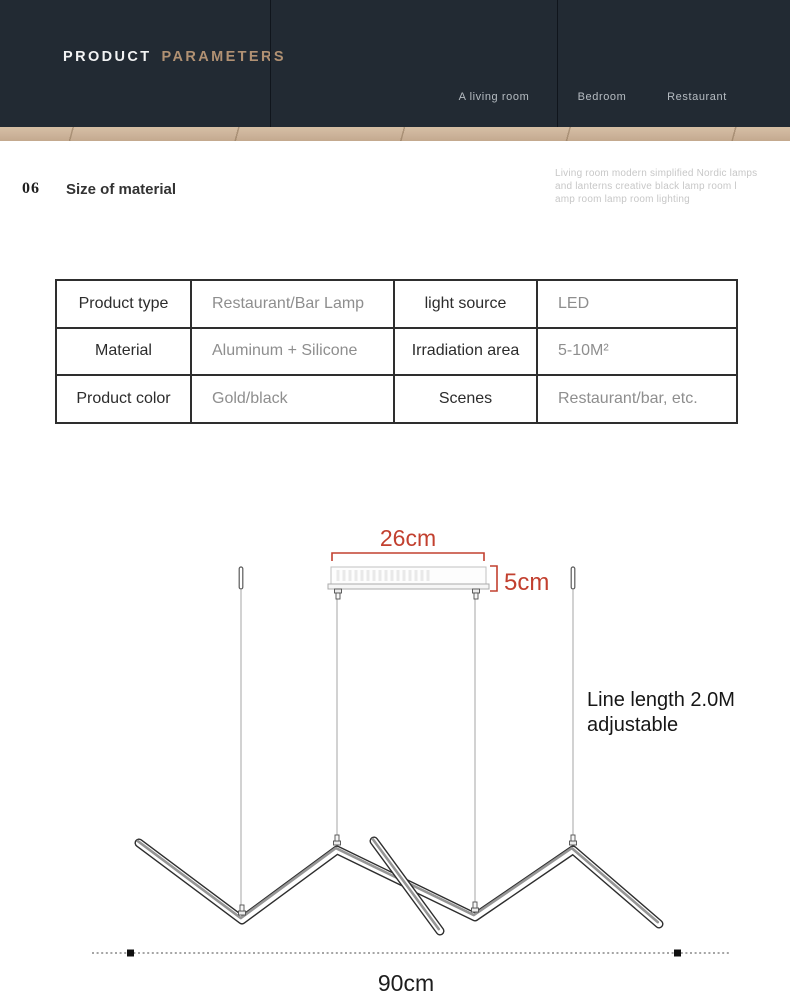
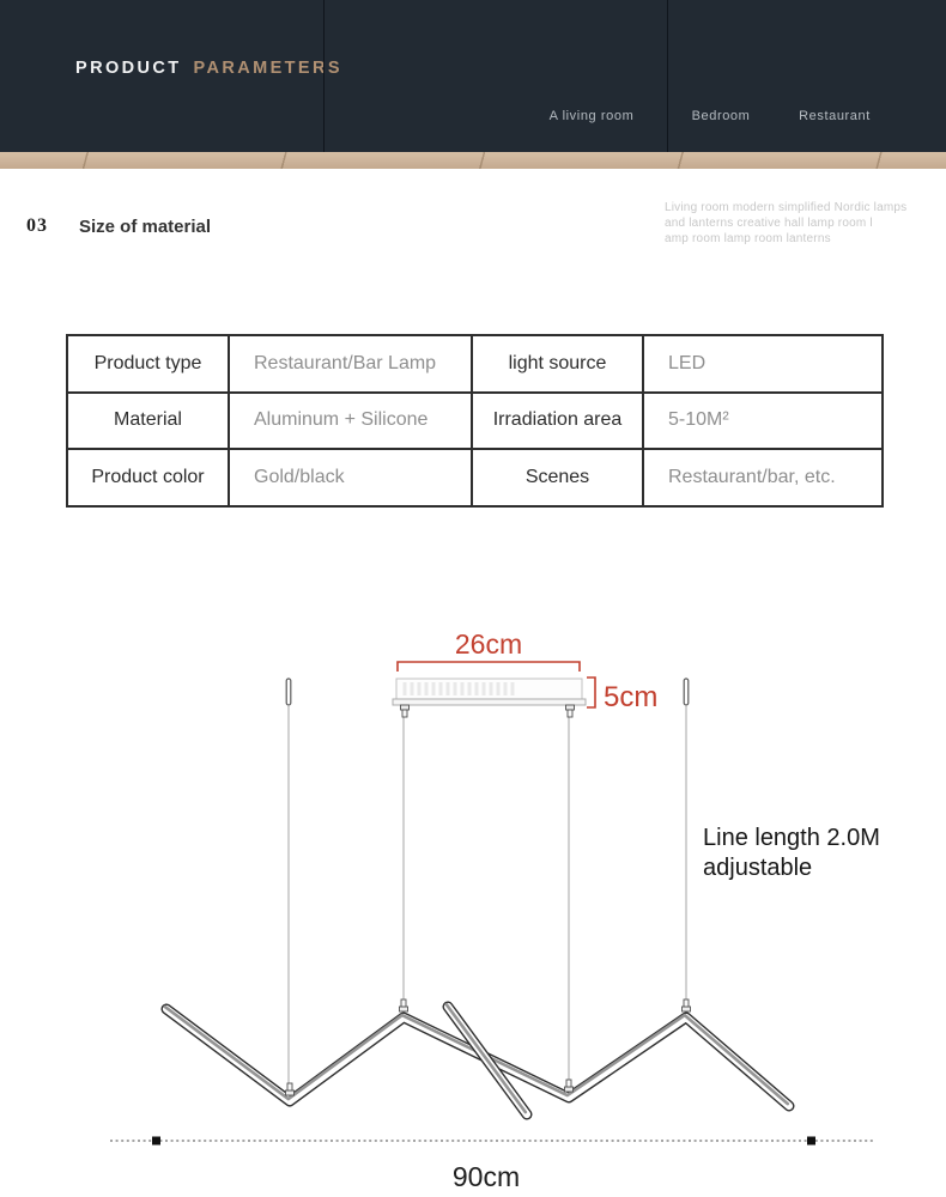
  PRODUCT PARAMETERS
  A living room
  Bedroom
  Restaurant
- 06
+ 03
  Size of material
  Living room modern simplified Nordic lamps
- and lanterns creative black lamp room l
+ and lanterns creative hall lamp room l
- amp room lamp room lighting
+ amp room lamp room lanterns
  Product type	Restaurant/Bar Lamp	light source	LED
  Material	Aluminum + Silicone	Irradiation area	5-10M²
  Product color	Gold/black	Scenes	Restaurant/bar, etc.
  26cm
  5cm
  Line length 2.0M
  adjustable
  90cm
